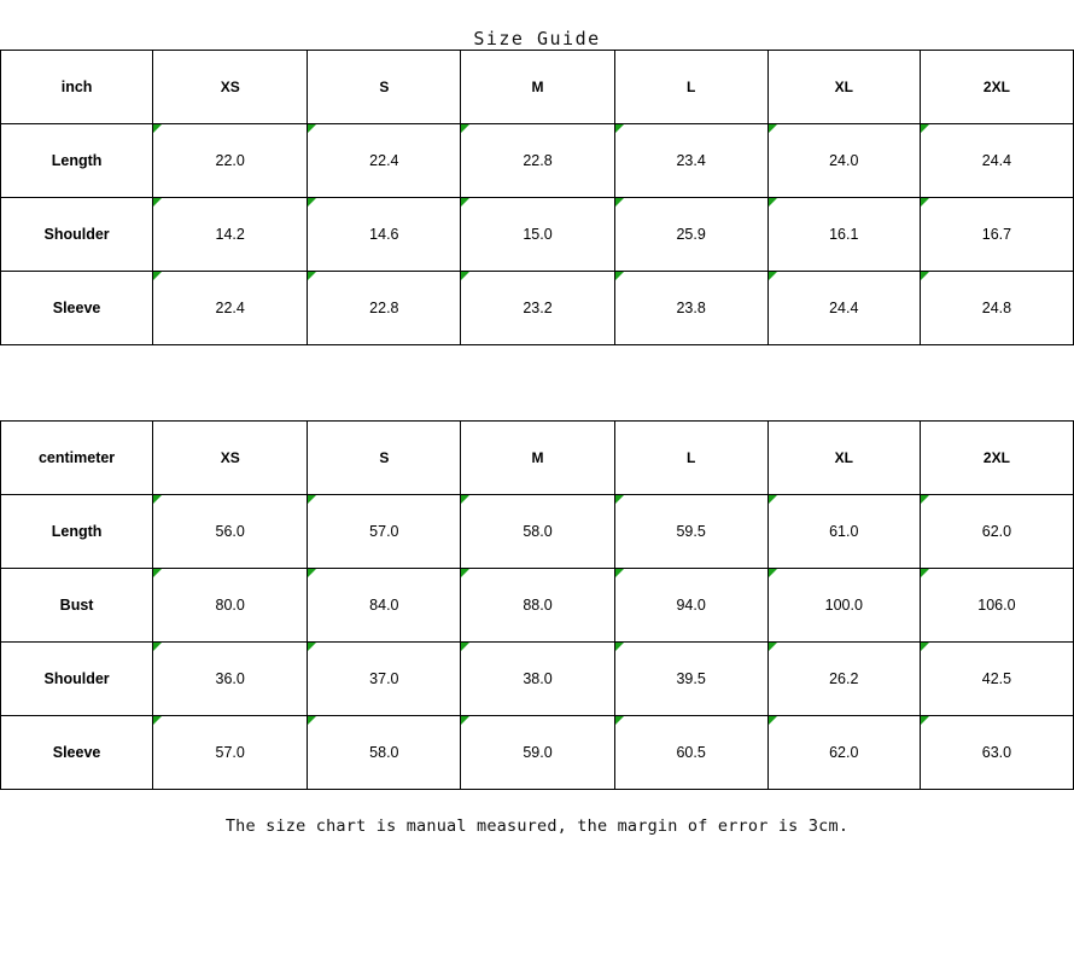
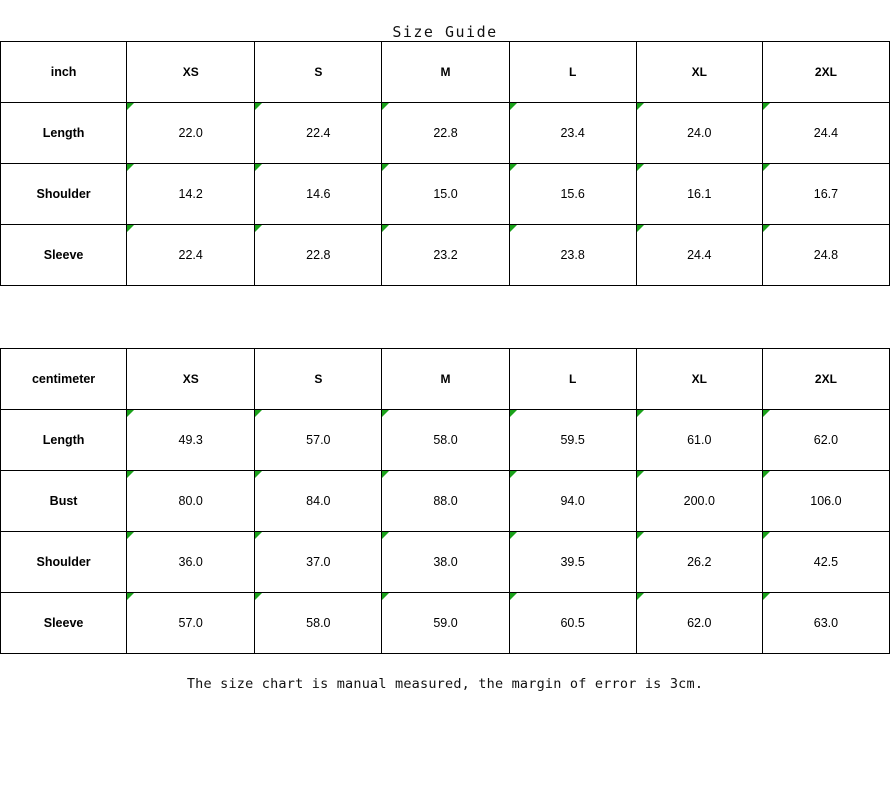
  Size Guide
  inch	XS	S	M	L	XL	2XL
  Length	22.0	22.4	22.8	23.4	24.0	24.4
- Shoulder	14.2	14.6	15.0	25.9	16.1	16.7
+ Shoulder	14.2	14.6	15.0	15.6	16.1	16.7
  Sleeve	22.4	22.8	23.2	23.8	24.4	24.8
  centimeter	XS	S	M	L	XL	2XL
- Length	56.0	57.0	58.0	59.5	61.0	62.0
+ Length	49.3	57.0	58.0	59.5	61.0	62.0
- Bust	80.0	84.0	88.0	94.0	100.0	106.0
+ Bust	80.0	84.0	88.0	94.0	200.0	106.0
  Shoulder	36.0	37.0	38.0	39.5	26.2	42.5
  Sleeve	57.0	58.0	59.0	60.5	62.0	63.0
  The size chart is manual measured, the margin of error is 3cm.
